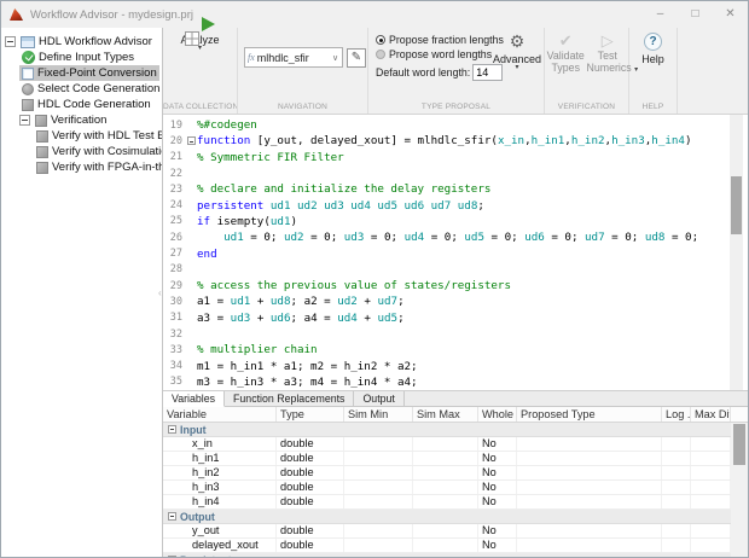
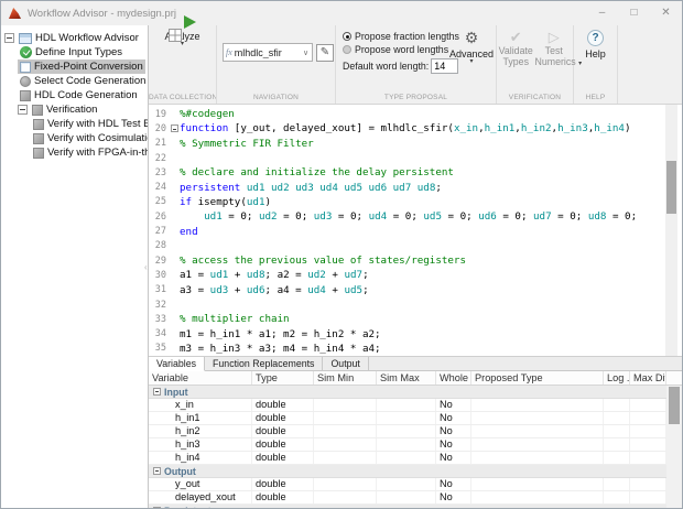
  Workflow Advisor - mydesign.prj
  –
  □
  ✕
  HDL Workflow Advisor
  Define Input Types
  Fixed-Point Conversion
  Select Code Generation
  HDL Code Generation
  Verification
  Verify with HDL Test B
  Verify with Cosimulati
  Verify with FPGA-in-th
  ‹
  fx
  mlhdlc_sfir
  ✎
  Propose fraction lengths
  Propose word lengths
  Default word length:
  14
  ⚙
  Advanced
  ✔
  Validate
  Types
  ▷
  Test
  Numerics
  ?
  Help
  19
  %#codegen
  20
  function [y_out, delayed_xout] = mlhdlc_sfir(x_in,h_in1,h_in2,h_in3,h_in4)
  21
  % Symmetric FIR Filter
  22
  23
- % declare and initialize the delay registers
+ % declare and initialize the delay persistent
  24
  persistent ud1 ud2 ud3 ud4 ud5 ud6 ud7 ud8;
  25
  if isempty(ud1)
  26
  ud1 = 0; ud2 = 0; ud3 = 0; ud4 = 0; ud5 = 0; ud6 = 0; ud7 = 0; ud8 = 0;
  27
  end
  28
  29
  % access the previous value of states/registers
  30
  a1 = ud1 + ud8; a2 = ud2 + ud7;
  31
  a3 = ud3 + ud6; a4 = ud4 + ud5;
  32
  33
  % multiplier chain
  34
  m1 = h_in1 * a1; m2 = h_in2 * a2;
  35
  m3 = h_in3 * a3; m4 = h_in4 * a4;
  Variables
  Function Replacements
  Output
  Variable
  Type
  Sim Min
  Sim Max
  Proposed Type
  Max Dif
  Input
  x_in
  double
  No
  h_in1
  double
  No
  h_in2
  double
  No
  h_in3
  double
  No
  h_in4
  double
  No
  Output
  y_out
  double
  No
  delayed_xout
  double
  No
